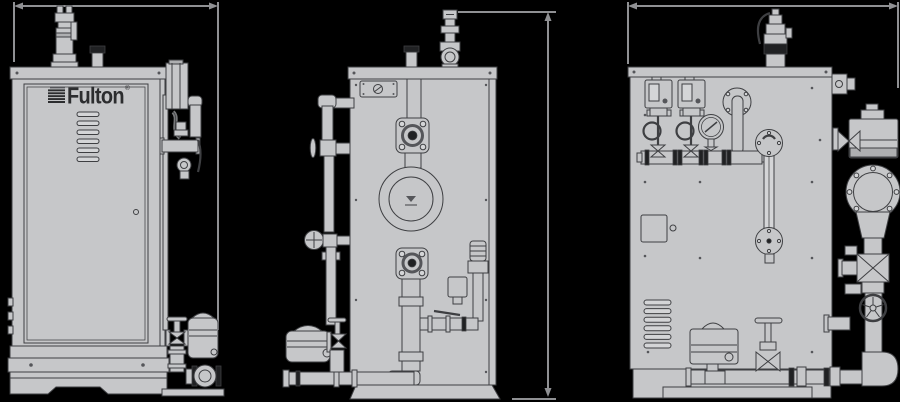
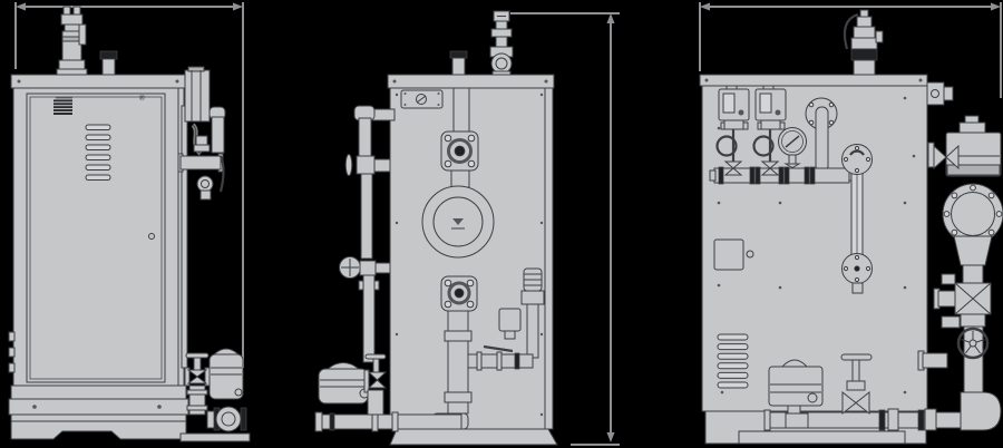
- Fulton
